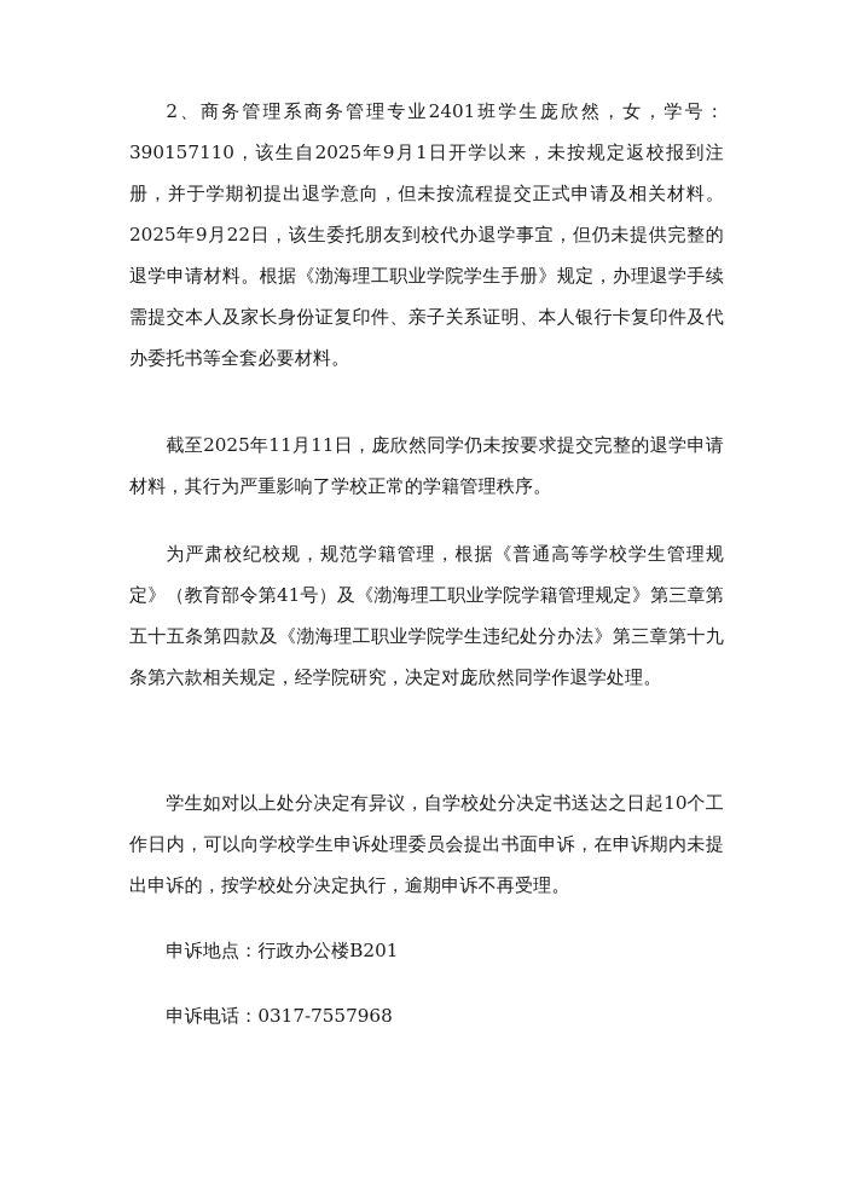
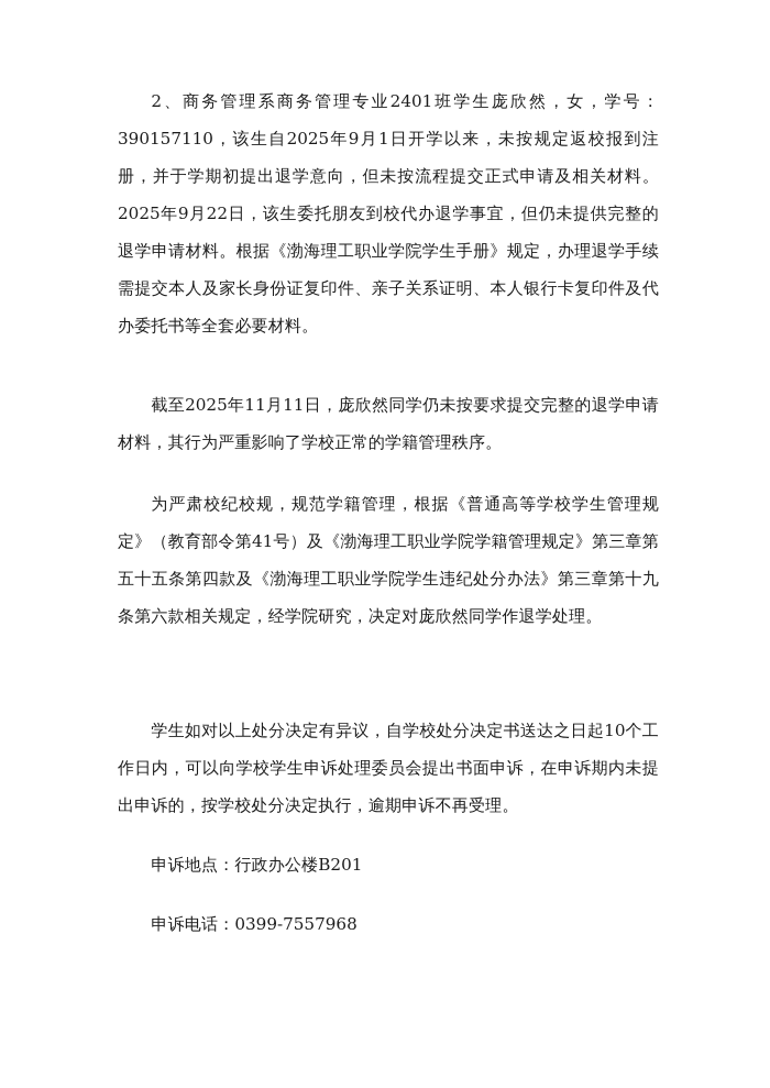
  2、商务管理系商务管理专业2401班学生庞欣然，女，学号：390157110，该生自2025年9月1日开学以来，未按规定返校报到注册，并于学期初提出退学意向，但未按流程提交正式申请及相关材料。2025年9月22日，该生委托朋友到校代办退学事宜，但仍未提供完整的退学申请材料。根据《渤海理工职业学院学生手册》规定，办理退学手续需提交本人及家长身份证复印件、亲子关系证明、本人银行卡复印件及代办委托书等全套必要材料。
  截至2025年11月11日，庞欣然同学仍未按要求提交完整的退学申请材料，其行为严重影响了学校正常的学籍管理秩序。
  为严肃校纪校规，规范学籍管理，根据《普通高等学校学生管理规定》（教育部令第41号）及《渤海理工职业学院学籍管理规定》第三章第五十五条第四款及《渤海理工职业学院学生违纪处分办法》第三章第十九条第六款相关规定，经学院研究，决定对庞欣然同学作退学处理。
  学生如对以上处分决定有异议，自学校处分决定书送达之日起10个工作日内，可以向学校学生申诉处理委员会提出书面申诉，在申诉期内未提出申诉的，按学校处分决定执行，逾期申诉不再受理。
  申诉地点：行政办公楼B201
- 申诉电话：0317-7557968
+ 申诉电话：0399-7557968
